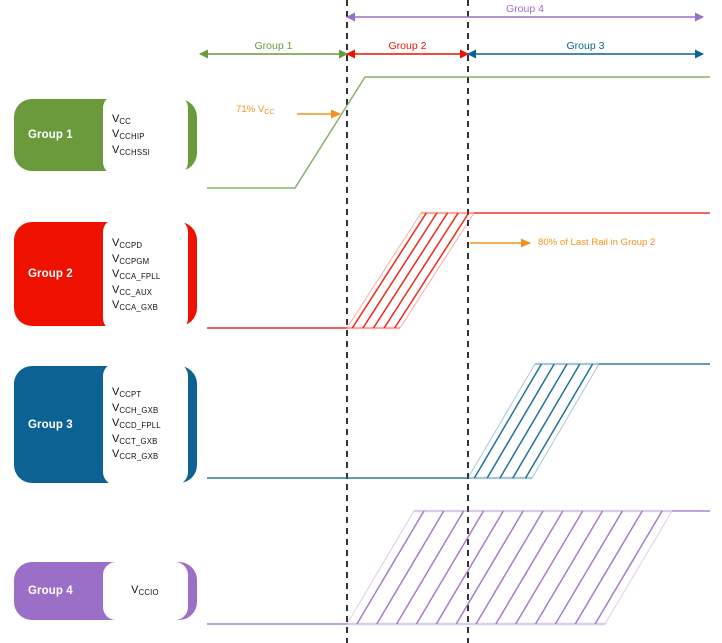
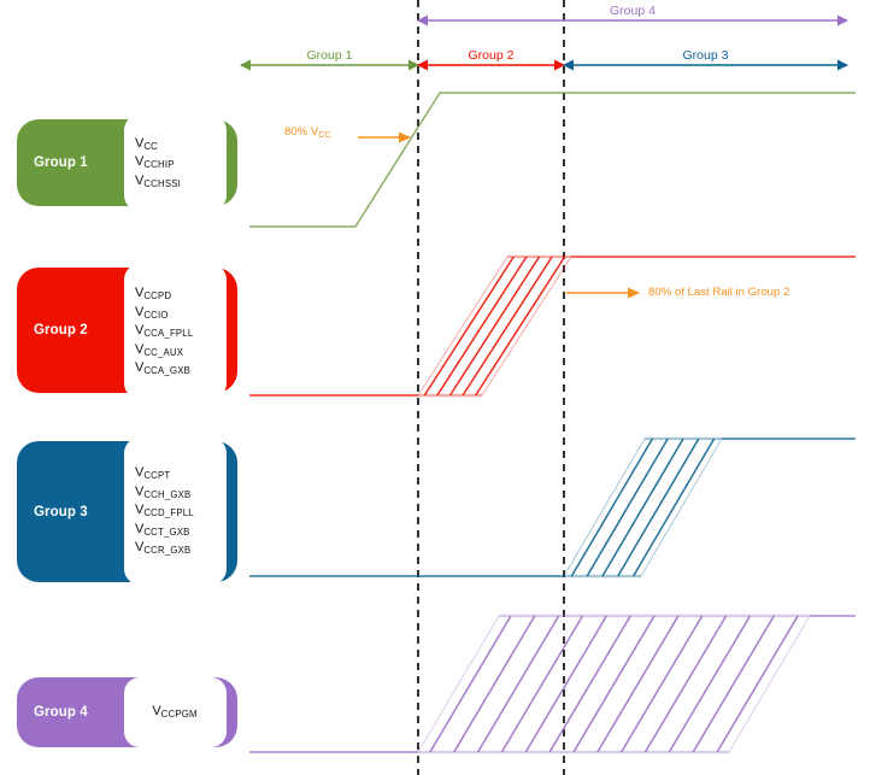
  Group 4
  Group 1
  Group 2
  Group 3
  Group 1
  VCC
  VCCHIP
  VCCHSSI
  Group 2
  VCCPD
- VCCPGM
+ VCCIO
  VCCA_FPLL
  VCC_AUX
  VCCA_GXB
  Group 3
  VCCPT
  VCCH_GXB
  VCCD_FPLL
  VCCT_GXB
  VCCR_GXB
  Group 4
- VCCIO
+ VCCPGM
- 71% VCC
+ 80% VCC
  80% of Last Rail in Group 2
